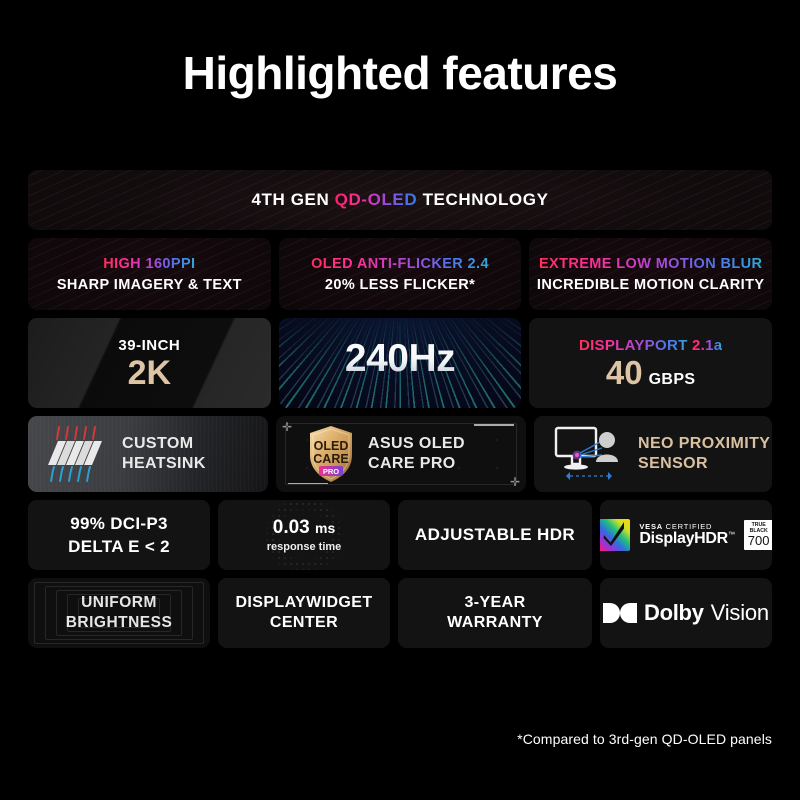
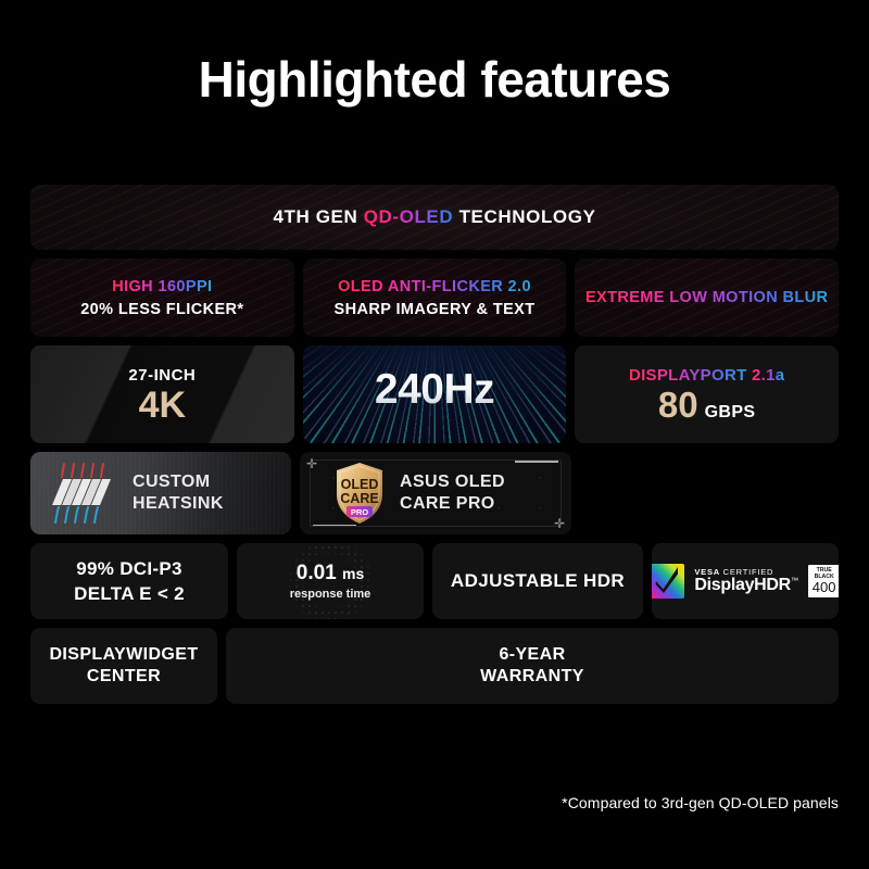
  Highlighted features
  4TH GEN QD-OLED TECHNOLOGY
  HIGH 160PPI
- SHARP IMAGERY & TEXT
+ 20% LESS FLICKER*
- OLED ANTI-FLICKER 2.4
+ OLED ANTI-FLICKER 2.0
- 20% LESS FLICKER*
+ SHARP IMAGERY & TEXT
  EXTREME LOW MOTION BLUR
- INCREDIBLE MOTION CLARITY
- 39-INCH
+ 27-INCH
- 2K
+ 4K
  240Hz
  DISPLAYPORT 2.1a
- 40
+ 80
  GBPS
  CUSTOM
  HEATSINK
  ✛
  ✛
  OLED
  CARE
  PRO
  ASUS OLED
  CARE PRO
- NEO PROXIMITY
- SENSOR
  99% DCI-P3
  DELTA E < 2
- 0.03 ms
+ 0.01 ms
  response time
  ADJUSTABLE HDR
  VESA CERTIFIED
  DisplayHDR
- 700
+ 400
- UNIFORM
- BRIGHTNESS
  DISPLAYWIDGET
  CENTER
- 3-YEAR
+ 6-YEAR
  WARRANTY
- Dolby
- Vision
  *Compared to 3rd-gen QD-OLED panels
